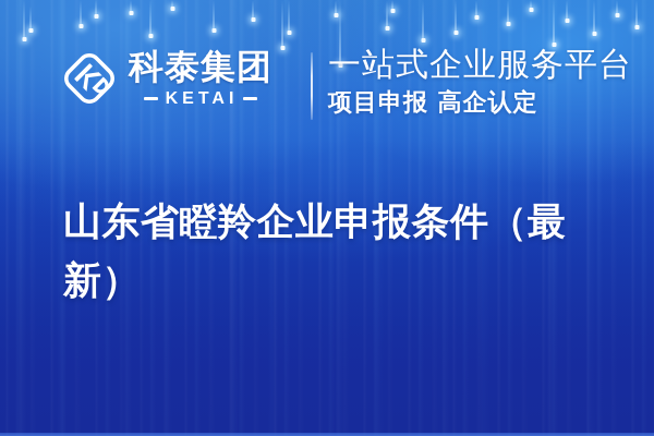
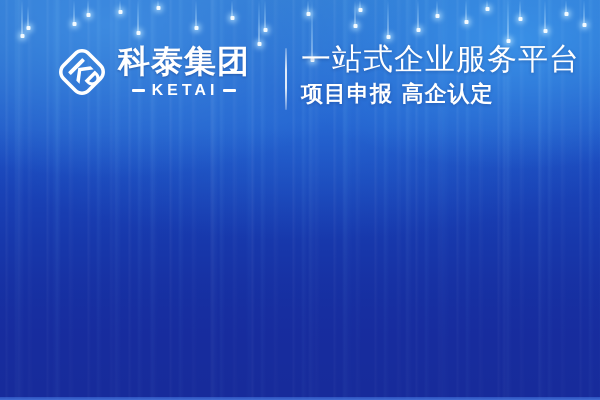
  科泰集团
  KETAI
  一站式企业服务平台
  项目申报 高企认定
- 山东省瞪羚企业申报条件（最新）
